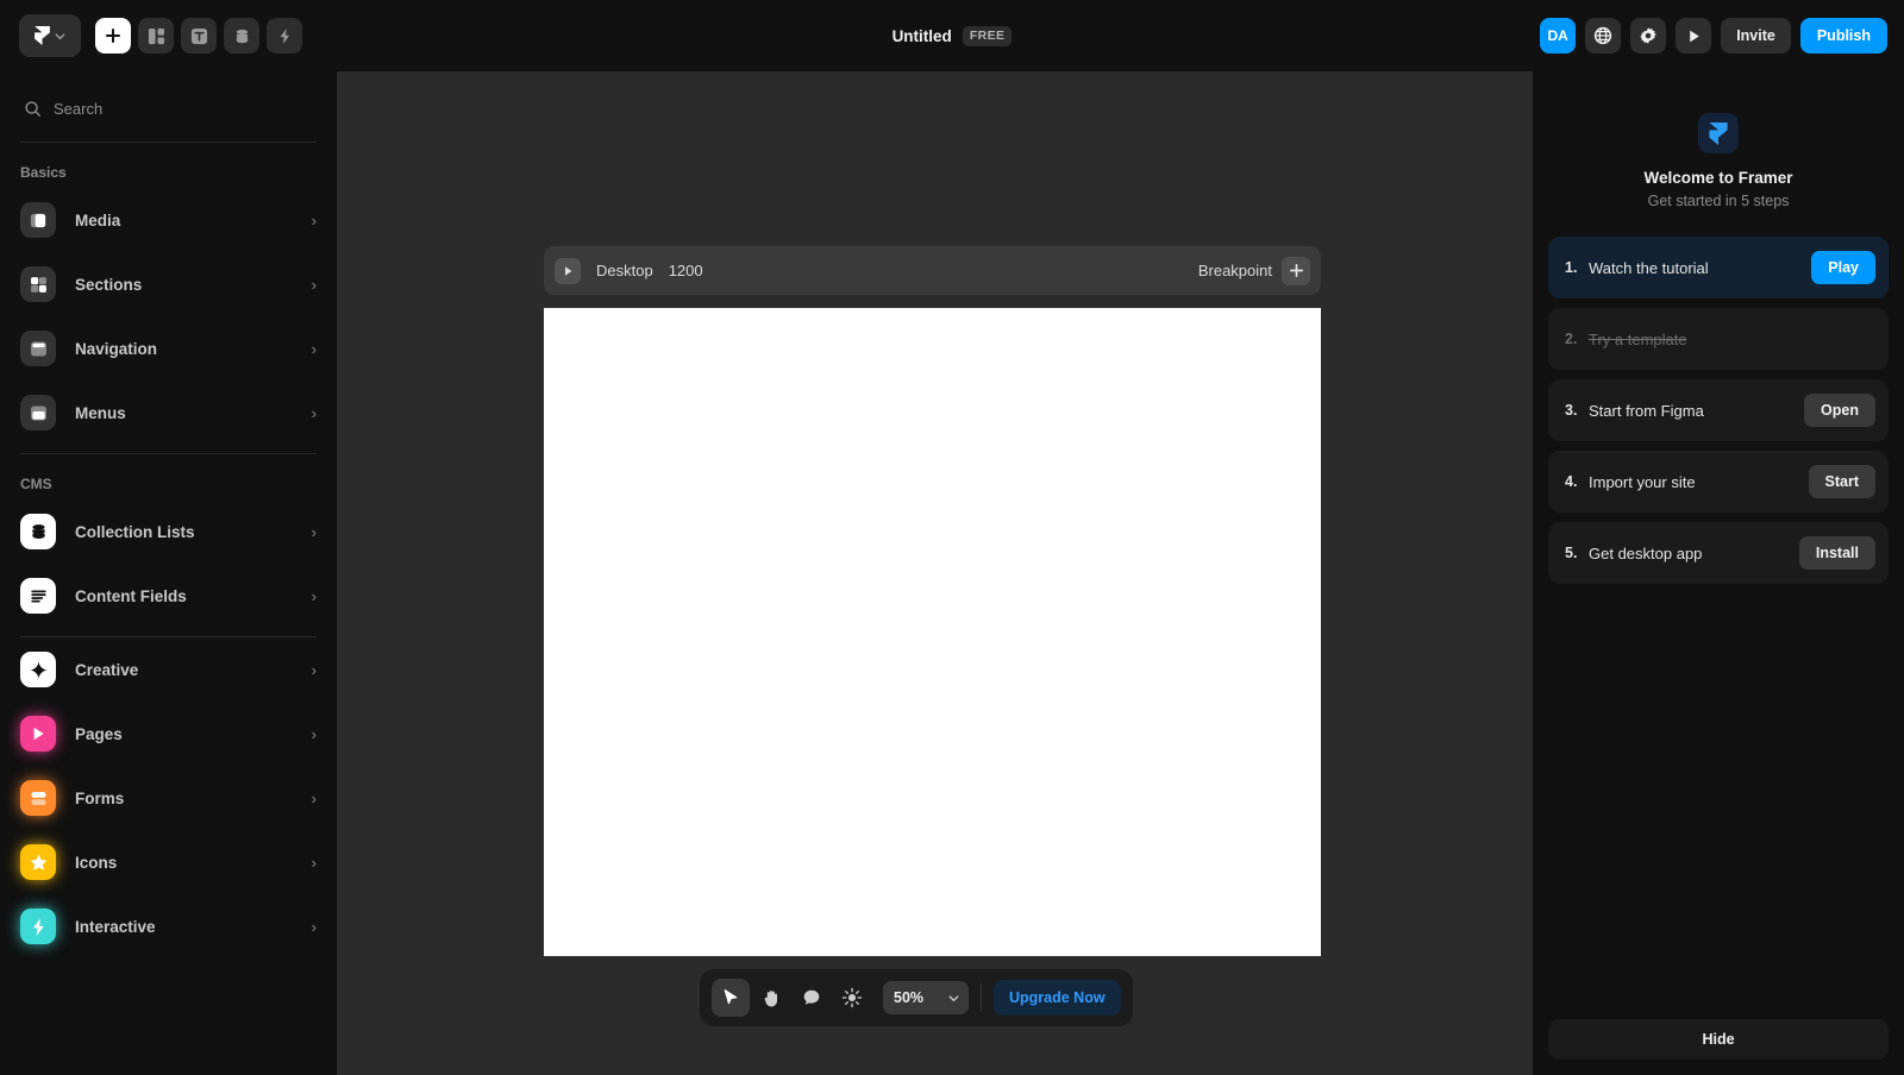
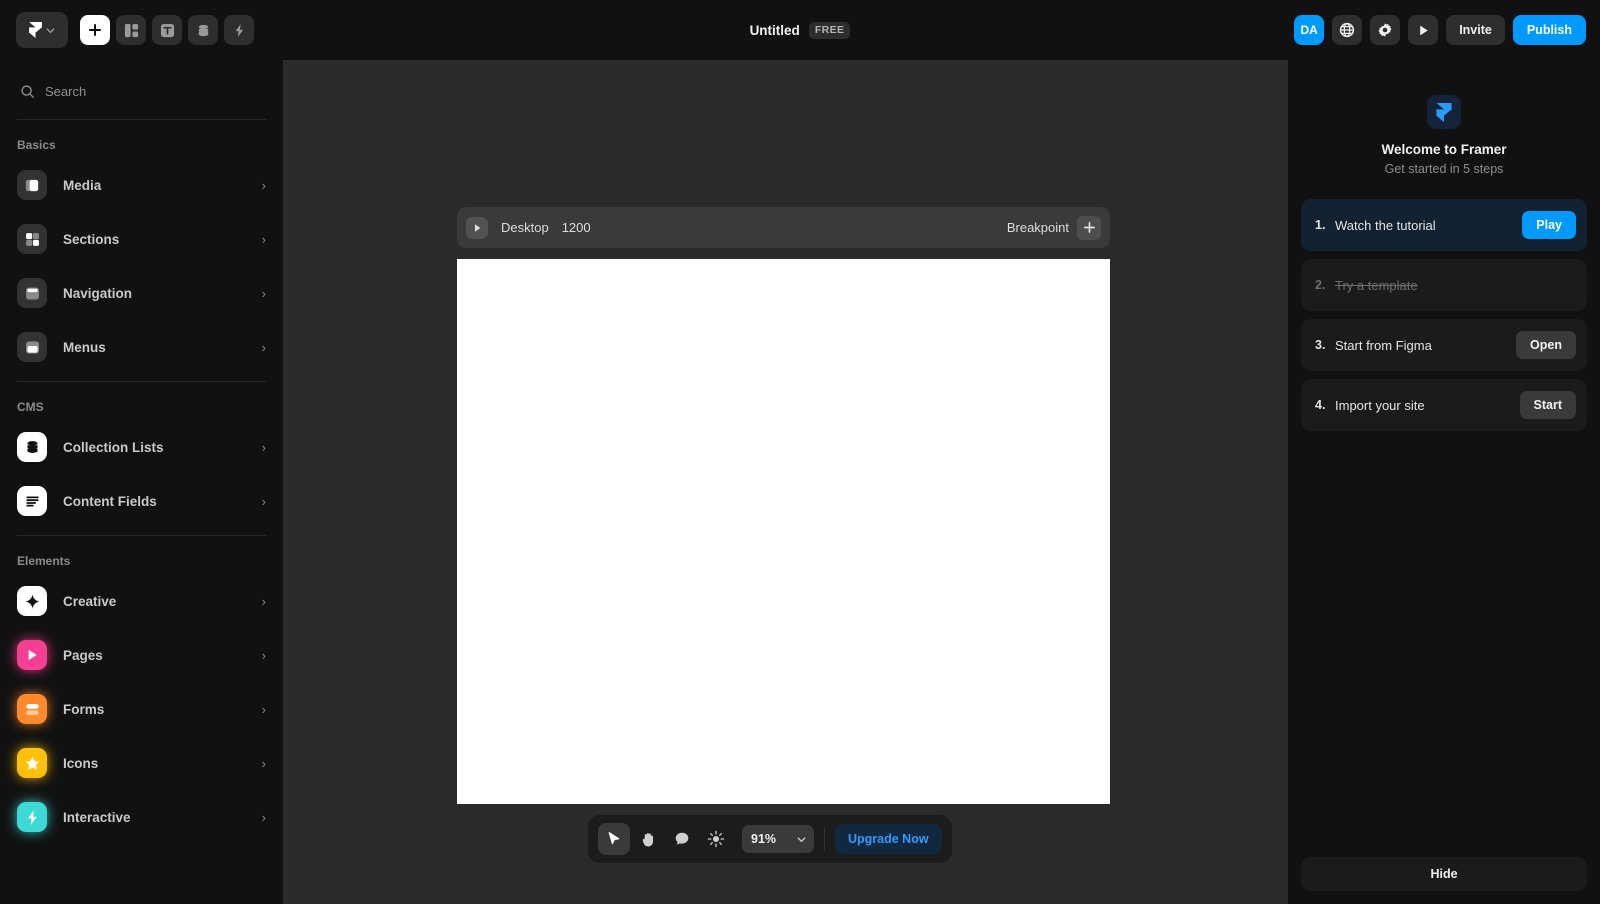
  Untitled
  FREE
  DA
  Invite
  Publish
  Search
  Basics
  Media
  ›
  Sections
  ›
  Navigation
  ›
  Menus
  ›
  CMS
  Collection Lists
  ›
  Content Fields
  ›
+ Elements
  Creative
  ›
  Pages
  ›
  Forms
  ›
  Icons
  ›
  Interactive
  ›
  Desktop
  1200
  Breakpoint
- 50%
+ 91%
  Upgrade Now
  Welcome to Framer
  Get started in 5 steps
  1.
  Watch the tutorial
  Play
  2.
  Try a template
  3.
  Start from Figma
  Open
  4.
  Import your site
  Start
- 5.
- Get desktop app
- Install
  Hide
